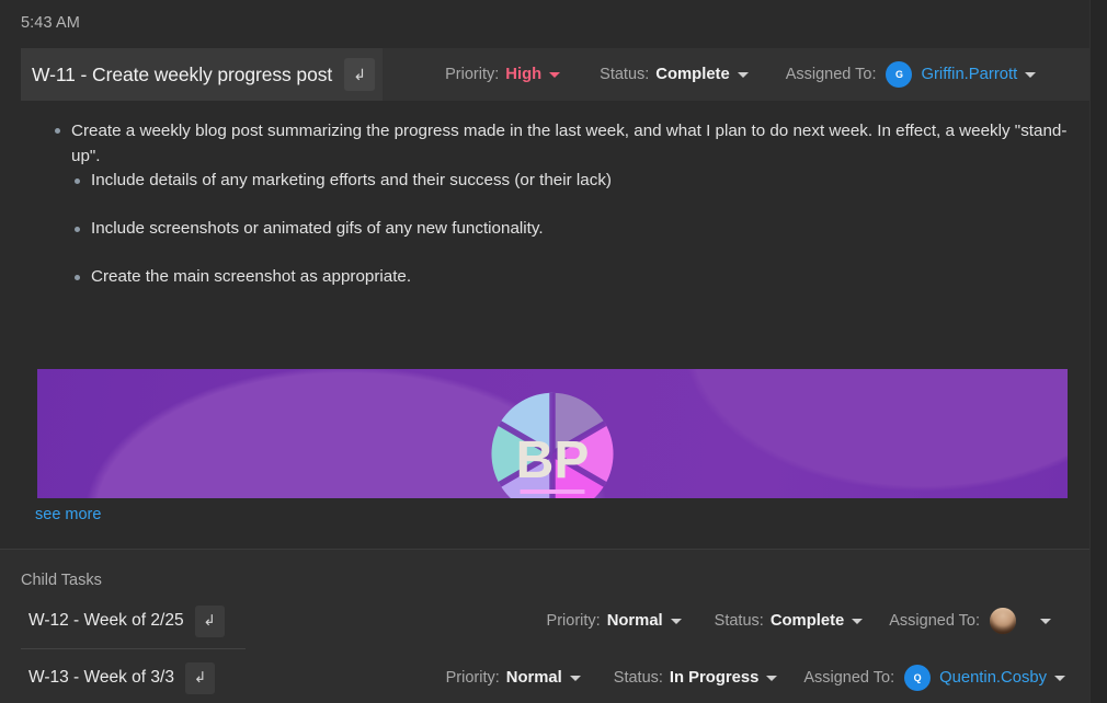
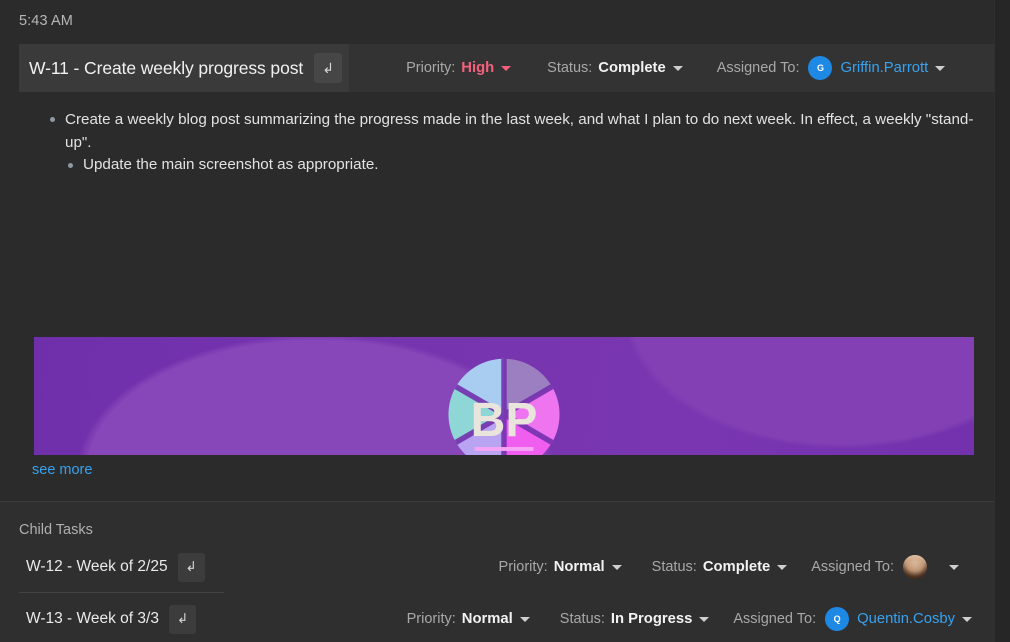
  5:43 AM
  W-11 - Create weekly progress post
  ↲
  Priority:
  High
  Status:
  Complete
  Assigned To:
  G
  Griffin.Parrott
  Create a weekly blog post summarizing the progress made in the last week, and what I plan to do next week. In effect, a weekly "stand-up".
- Include details of any marketing efforts and their success (or their lack)
- Include screenshots or animated gifs of any new functionality.
- Create the main screenshot as appropriate.
+ Update the main screenshot as appropriate.
  BP
  see more
  Child Tasks
  W-12 - Week of 2/25
  ↲
  Priority:
  Normal
  Status:
  Complete
  Assigned To:
  W-13 - Week of 3/3
  ↲
  Priority:
  Normal
  Status:
  In Progress
  Assigned To:
  Q
  Quentin.Cosby
